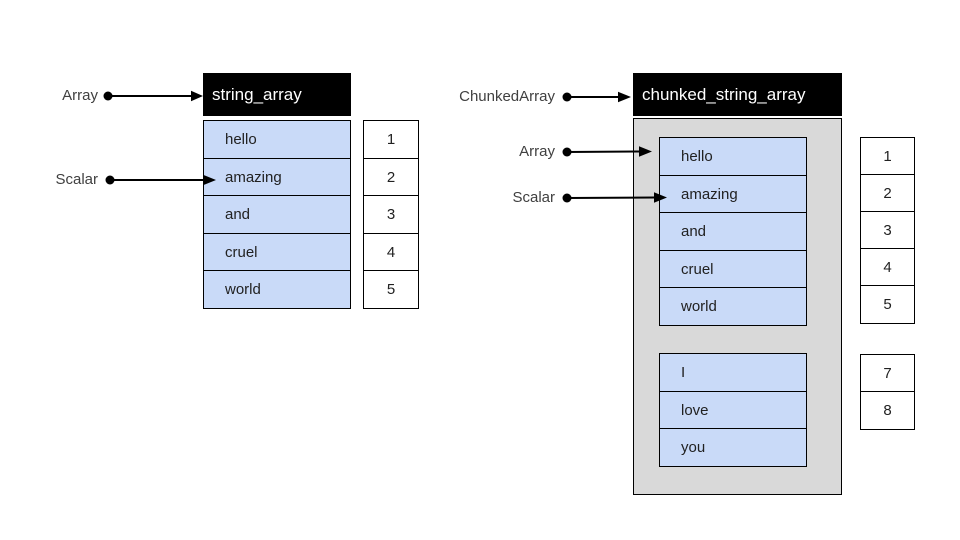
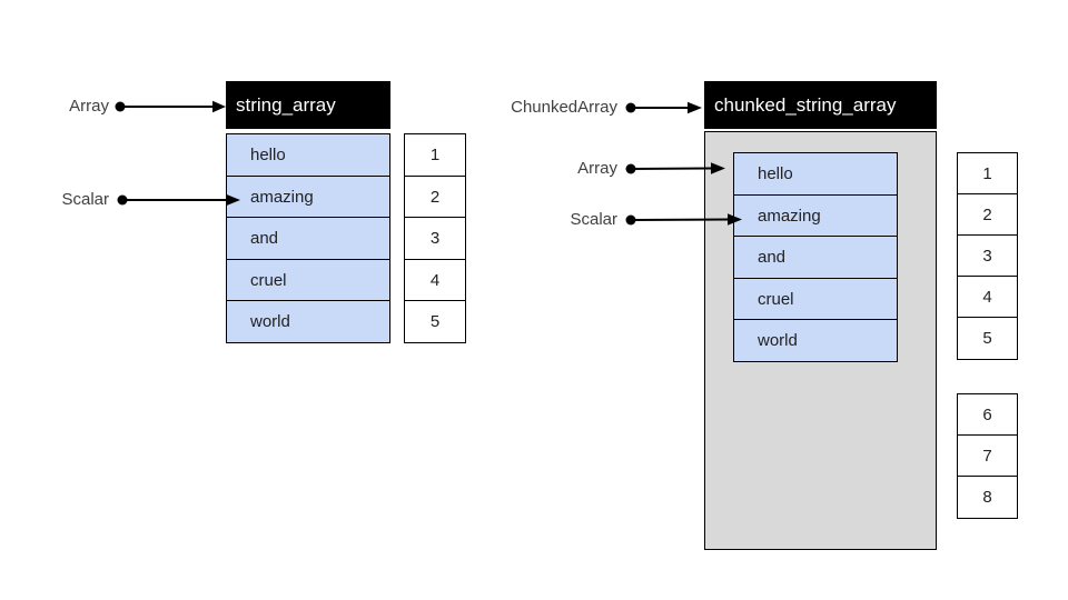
  string_array
  hello
  amazing
  and
  cruel
  world
  1
  2
  3
  4
  5
  chunked_string_array
  hello
  amazing
  and
  cruel
  world
- I
- love
- you
  1
  2
  3
  4
  5
+ 6
  7
  8
  Array
  Scalar
  ChunkedArray
  Array
  Scalar
